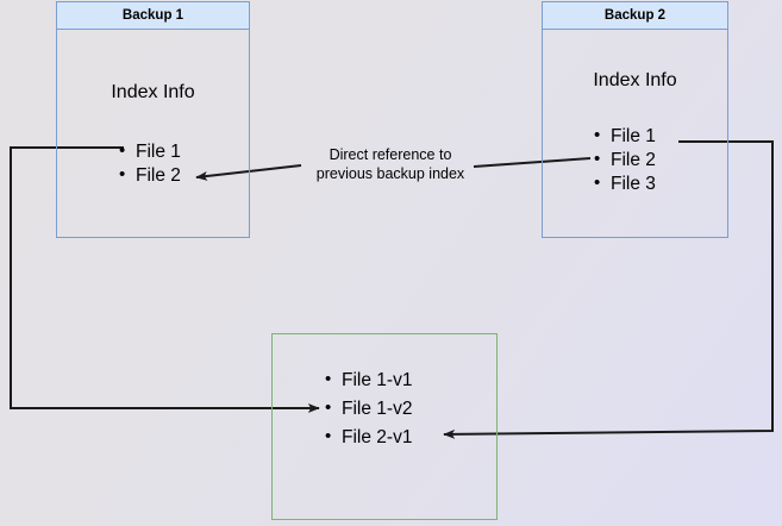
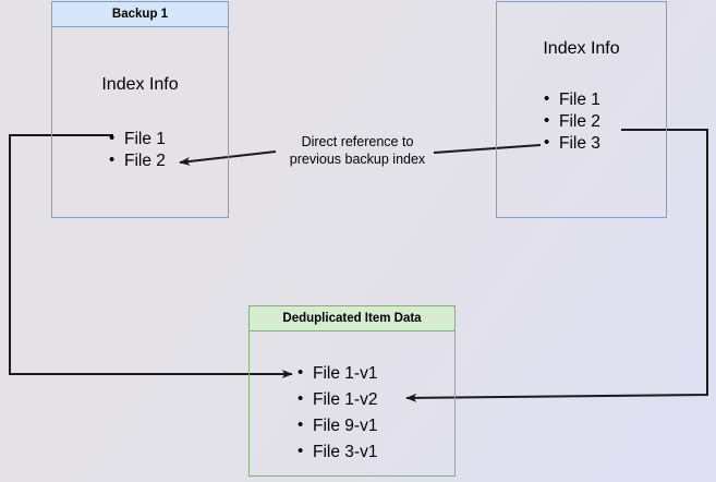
  Backup 1
  Index Info
  File 1
  File 2
- Backup 2
  Index Info
  File 1
  File 2
  File 3
+ Deduplicated Item Data
  File 1-v1
  File 1-v2
- File 2-v1
+ File 9-v1
+ File 3-v1
  Direct reference to
  previous backup index
